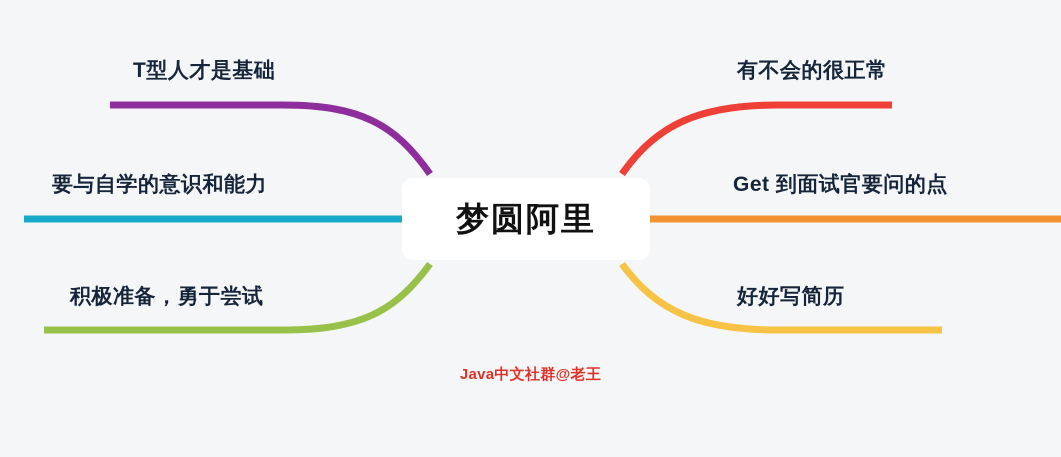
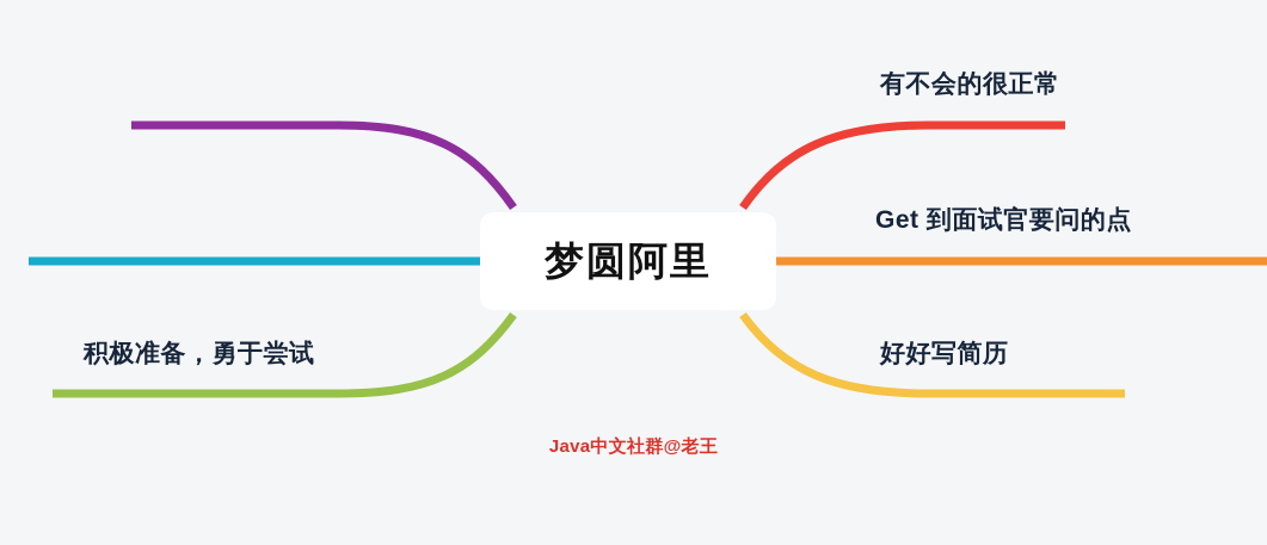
- T型人才是基础
- 要与自学的意识和能力
  积极准备，勇于尝试
  有不会的很正常
  Get 到面试官要问的点
  好好写简历
  梦圆阿里
  Java中文社群@老王
